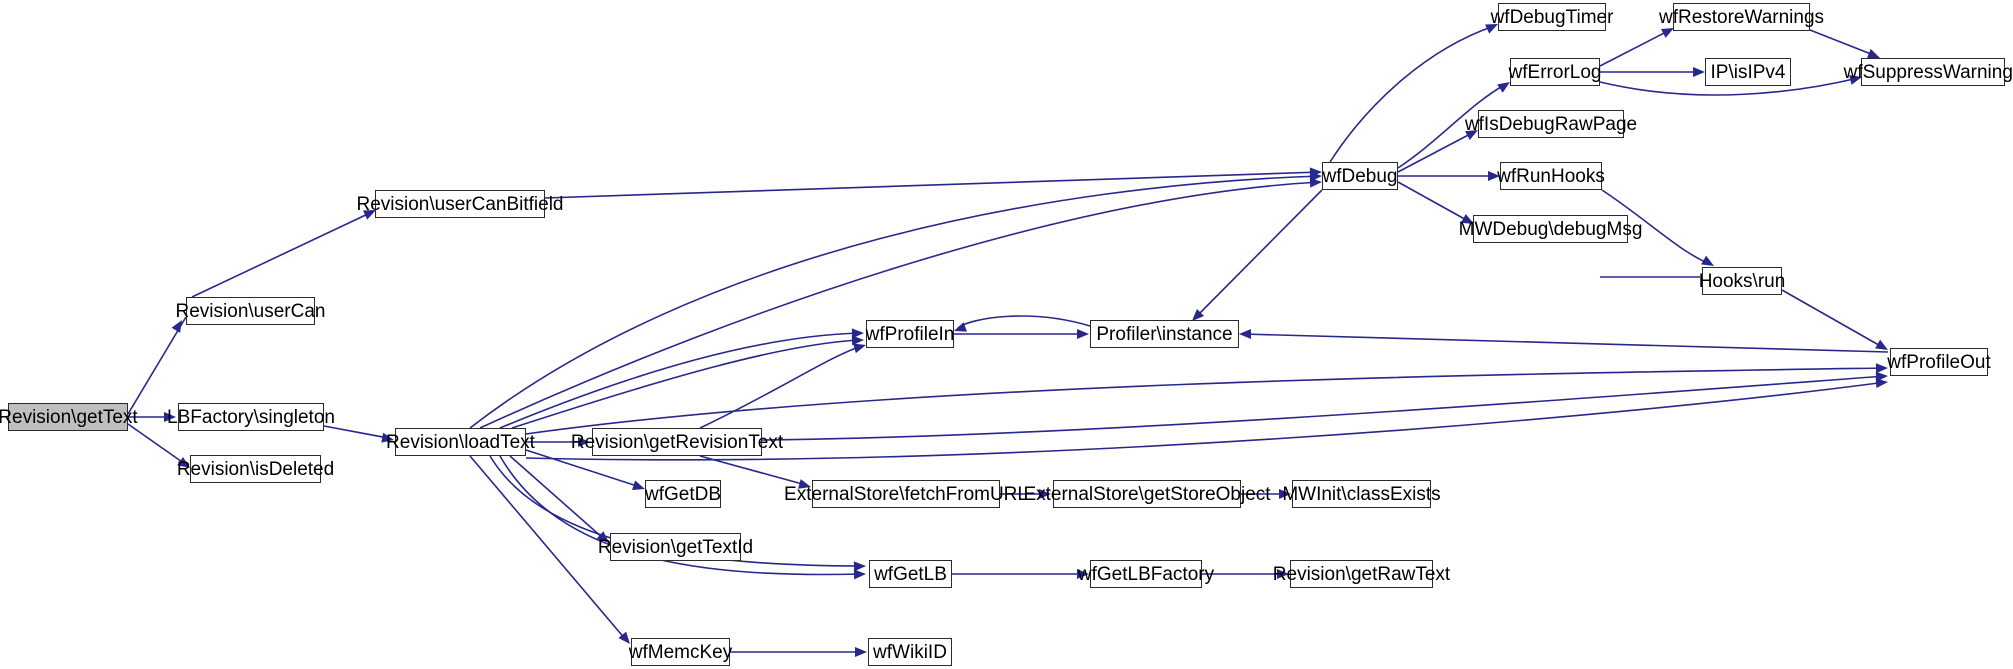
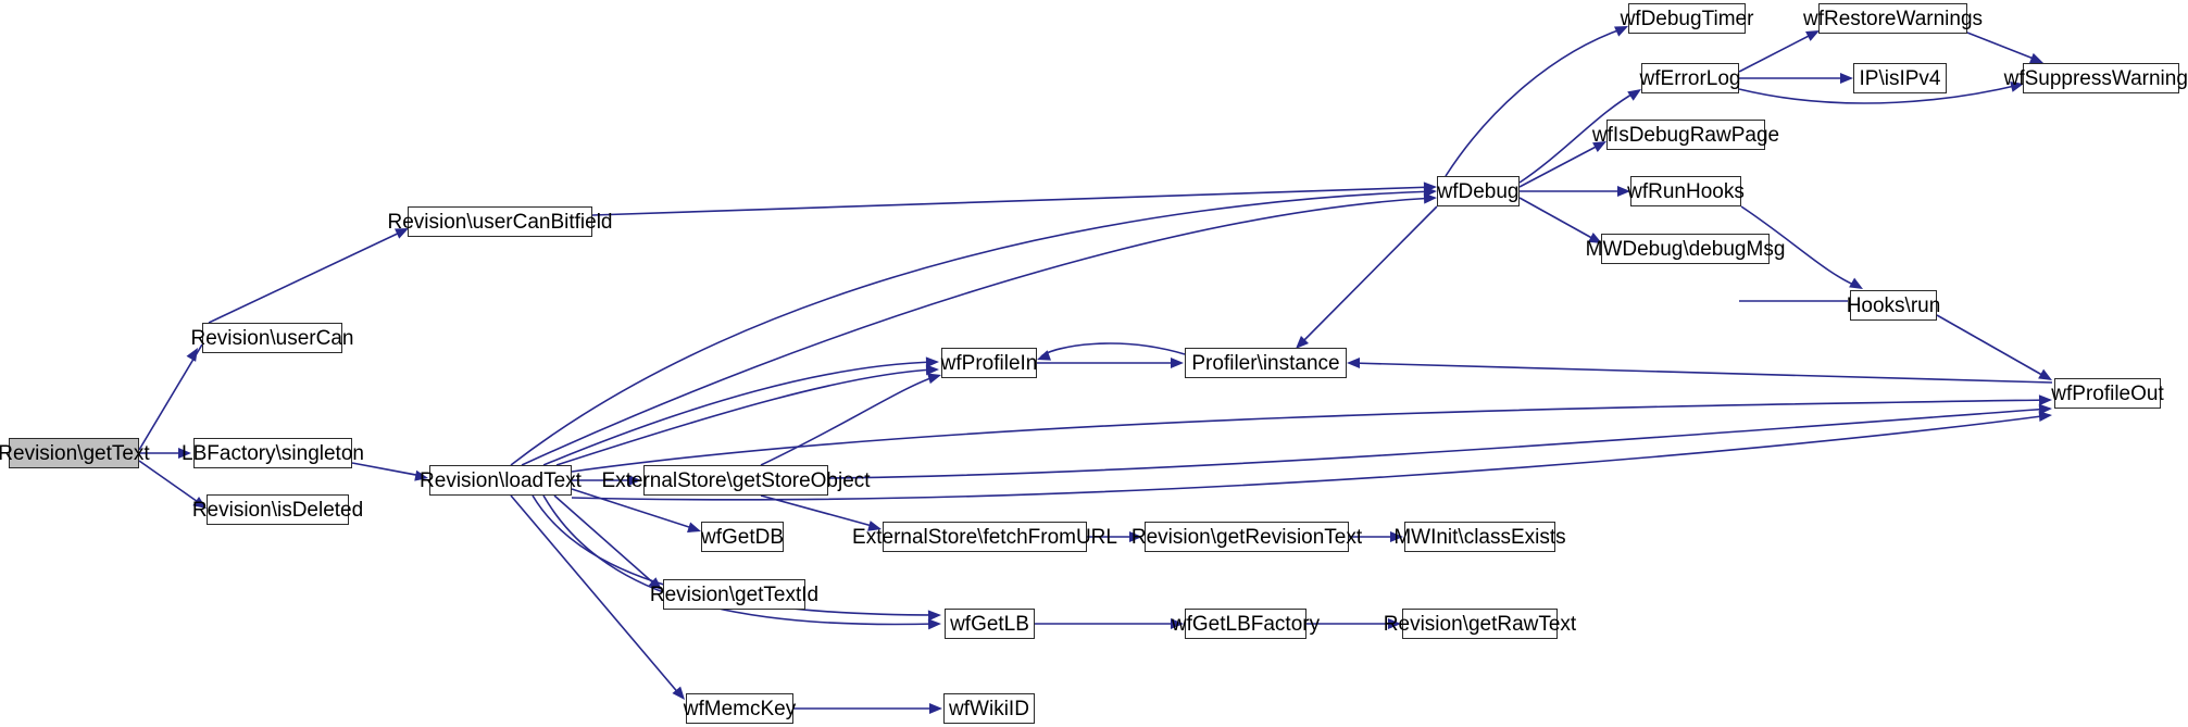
  Revision\getText
  Revision\userCan
  Revision\userCanBitfield
  LBFactory\singleton
  Revision\isDeleted
  Revision\loadText
- Revision\getRevisionText
+ ExternalStore\getStoreObject
  wfGetDB
  Revision\getTextId
  wfMemcKey
  wfWikiID
  wfGetLB
  wfGetLBFactory
  Revision\getRawText
  ExternalStore\fetchFromURL
- ExternalStore\getStoreObject
+ Revision\getRevisionText
  MWInit\classExists
  wfProfileIn
  Profiler\instance
  wfProfileOut
  wfDebug
  wfDebugTimer
  wfErrorLog
  wfIsDebugRawPage
  wfRunHooks
  MWDebug\debugMsg
  wfRestoreWarnings
  IP\isIPv4
  wfSuppressWarning
  Hooks\run
